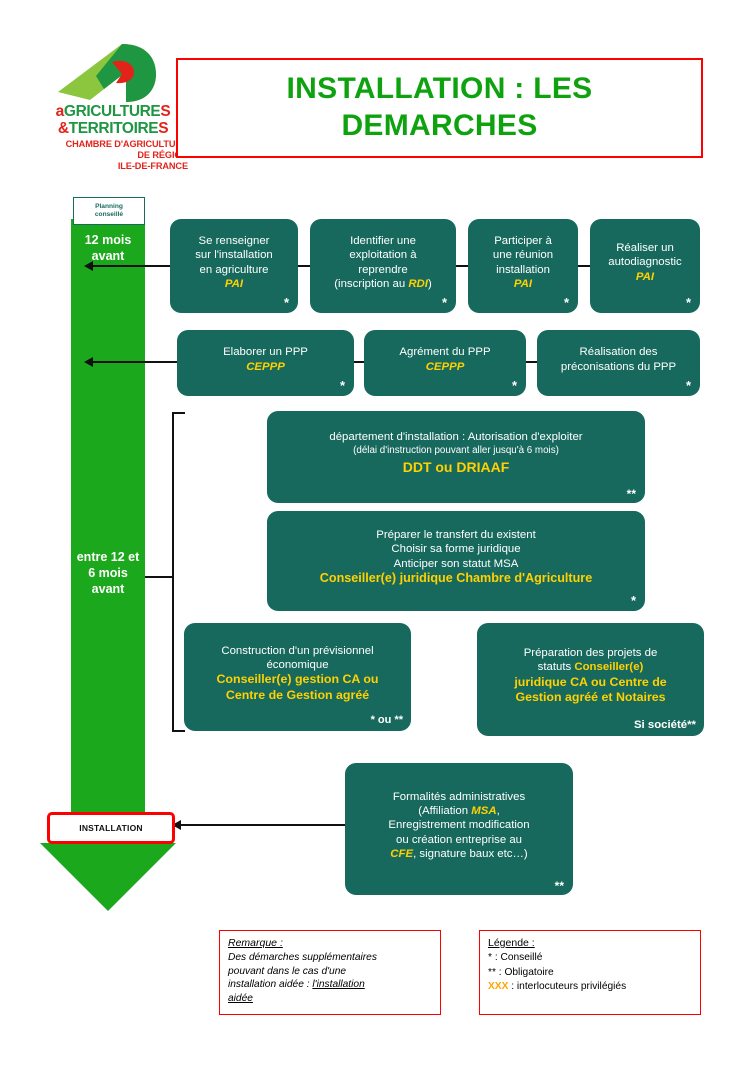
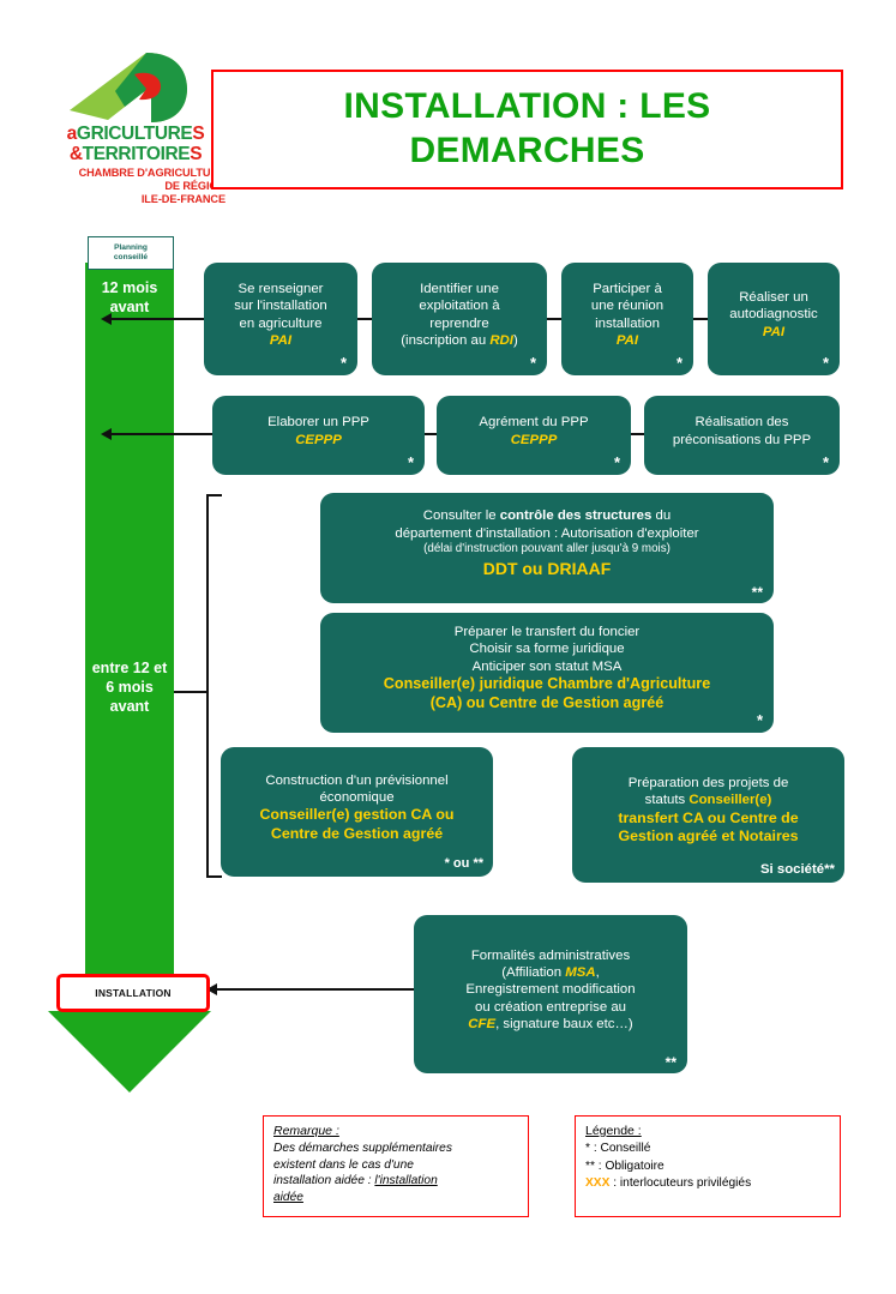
  aGRICULTURES
  &TERRITOIRES
  CHAMBRE D'AGRICULTU
  DE RÉGI
  ILE-DE-FRANCE
  INSTALLATION : LES
  DEMARCHES
  12 mois
  avant
  entre 12 et
  6 mois
  avant
  INSTALLATION
  Se renseigner
  sur l'installation
  en agriculture
  PAI
  *
  Identifier une
  exploitation à
  reprendre
  (inscription au RDI)
  *
  Participer à
  une réunion
  installation
  PAI
  *
  Réaliser un
  autodiagnostic
  PAI
  *
  Elaborer un PPP
  CEPPP
  *
  Agrément du PPP
  CEPPP
  *
  Réalisation des
  préconisations du PPP
  *
+ Consulter le contrôle des structures du
  département d'installation : Autorisation d'exploiter
- (délai d'instruction pouvant aller jusqu'à 6 mois)
+ (délai d'instruction pouvant aller jusqu'à 9 mois)
  DDT ou DRIAAF
  **
- Préparer le transfert du existent
+ Préparer le transfert du foncier
  Choisir sa forme juridique
  Anticiper son statut MSA
  Conseiller(e) juridique Chambre d'Agriculture
+ (CA) ou Centre de Gestion agréé
  *
  Construction d'un prévisionnel
  économique
  Conseiller(e) gestion CA ou
  Centre de Gestion agréé
  * ou **
  Préparation des projets de
  statuts Conseiller(e)
- juridique CA ou Centre de
+ transfert CA ou Centre de
  Gestion agréé et Notaires
  Si société**
  Formalités administratives
  (Affiliation MSA,
  Enregistrement modification
  ou création entreprise au
  CFE, signature baux etc…)
  **
  Remarque :
  Des démarches supplémentaires
- pouvant dans le cas d'une
+ existent dans le cas d'une
  installation aidée : l'installation
  aidée
  Légende :
  * : Conseillé
  ** : Obligatoire
  XXX : interlocuteurs privilégiés
